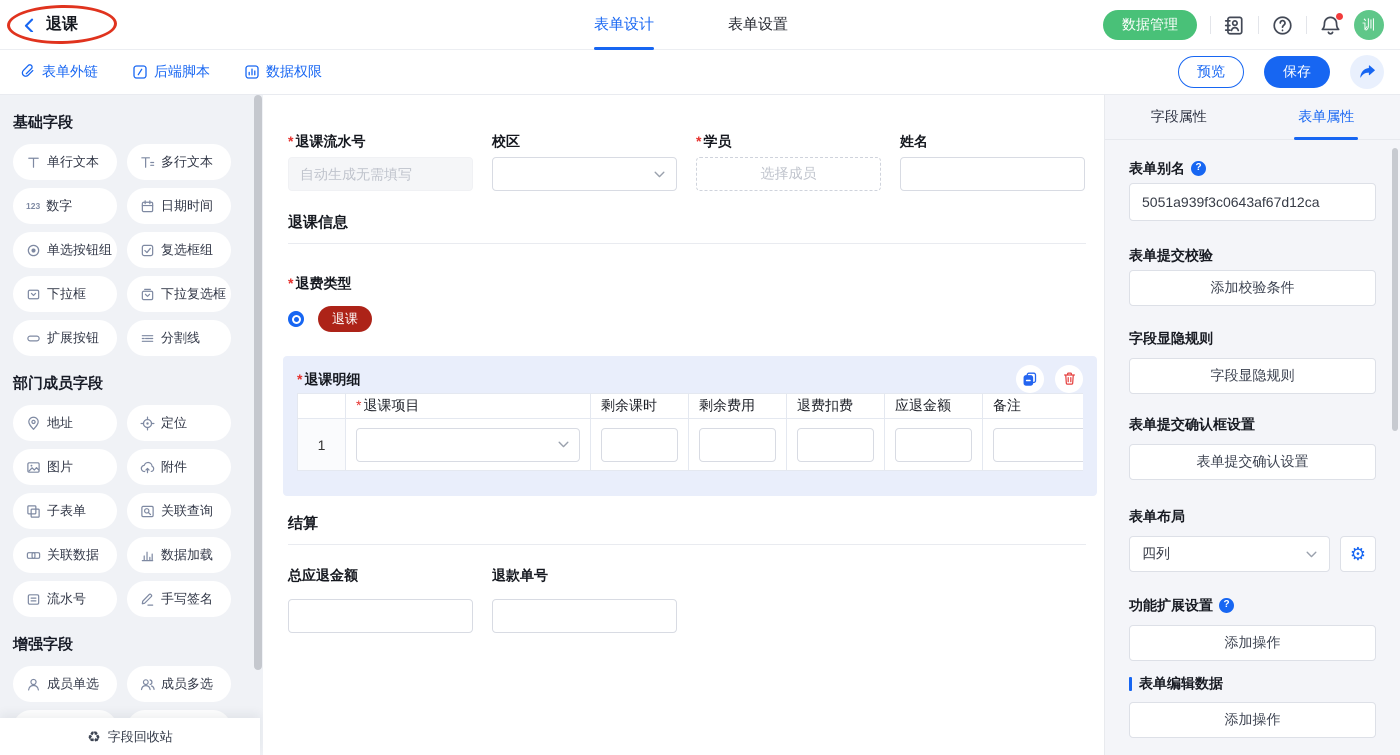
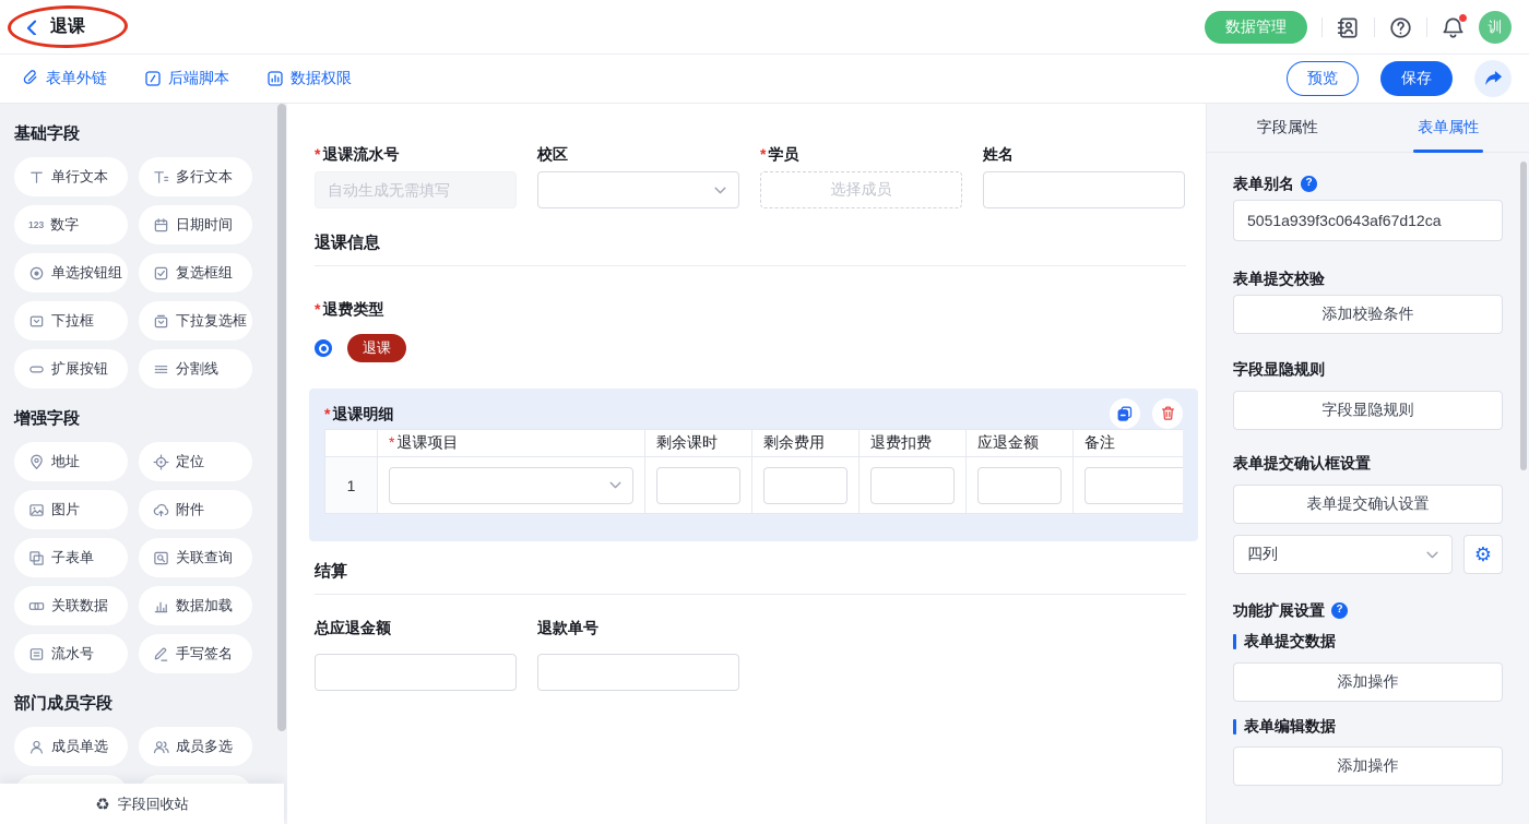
  退课
- 表单设计
- 表单设置
  数据管理
  训
  表单外链
  后端脚本
  数据权限
  预览
  保存
  基础字段
  单行文本
  多行文本
  123
  数字
  日期时间
  单选按钮组
  复选框组
  下拉框
  下拉复选框
  扩展按钮
  分割线
- 部门成员字段
+ 增强字段
  地址
  定位
  图片
  附件
  子表单
  关联查询
  关联数据
  数据加载
  流水号
  手写签名
- 增强字段
+ 部门成员字段
  成员单选
  成员多选
  ♻
  字段回收站
  退课流水号
  自动生成无需填写
  校区
  学员
  选择成员
  姓名
  退课信息
  退费类型
  退课
  退课明细
  	退课项目	剩余课时	剩余费用	退费扣费	应退金额	备注
  1
  结算
  总应退金额
  退款单号
  字段属性
  表单属性
  表单别名
  ?
  5051a939f3c0643af67d12ca
  表单提交校验
  添加校验条件
  字段显隐规则
  字段显隐规则
  表单提交确认框设置
  表单提交确认设置
- 表单布局
  四列
  ⚙
  功能扩展设置
  ?
+ 表单提交数据
  添加操作
  表单编辑数据
  添加操作
